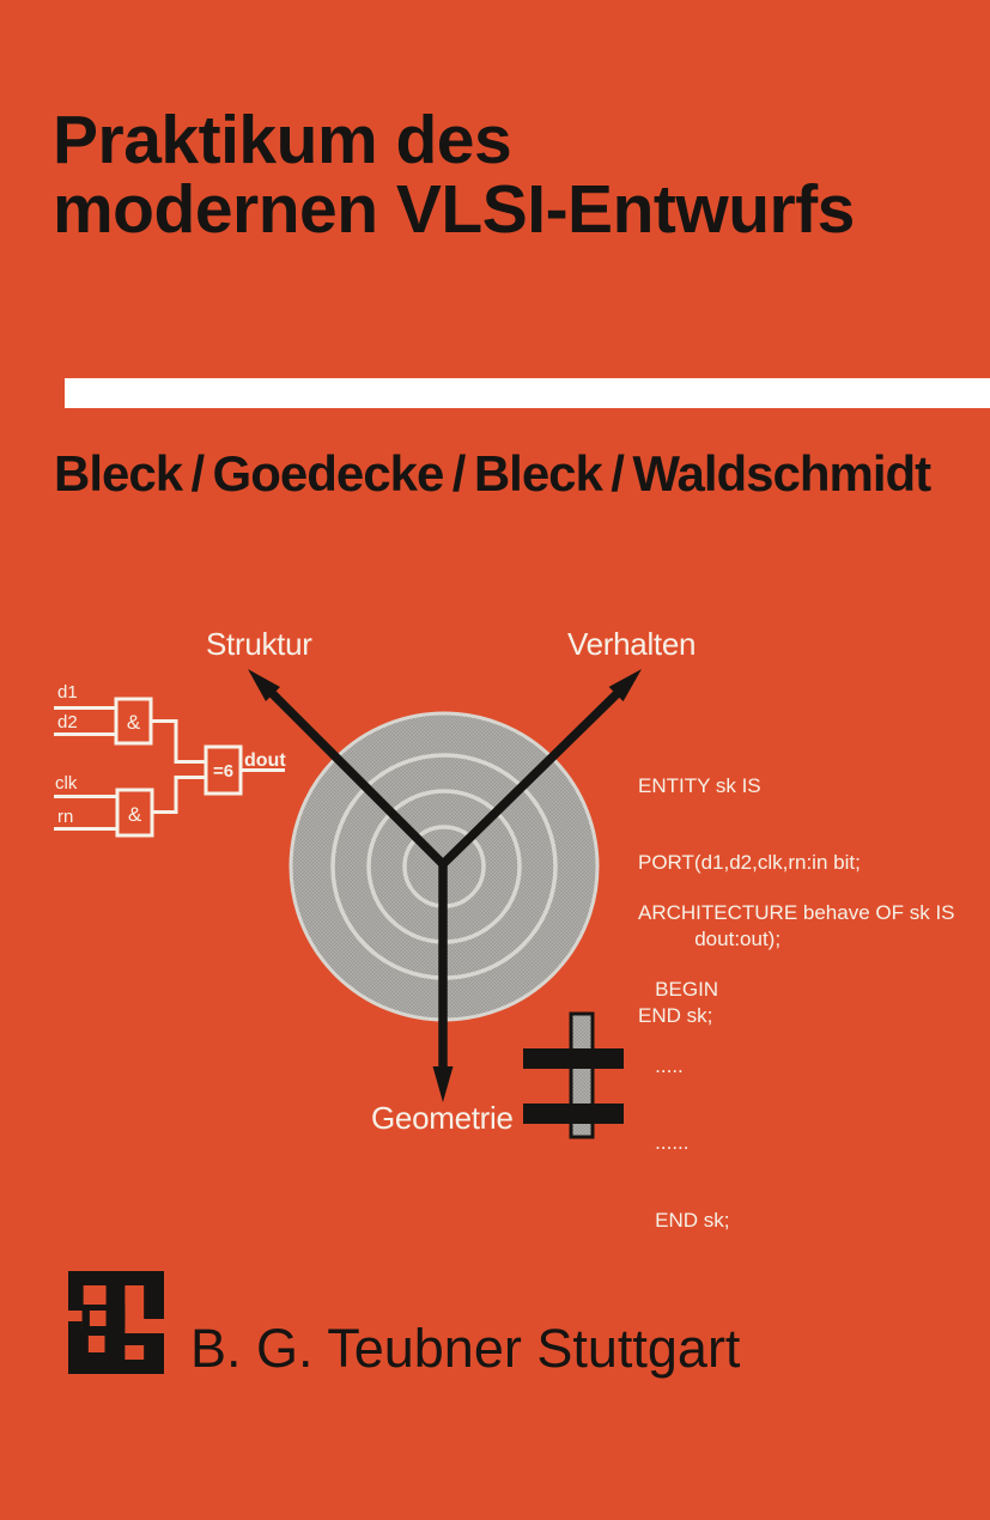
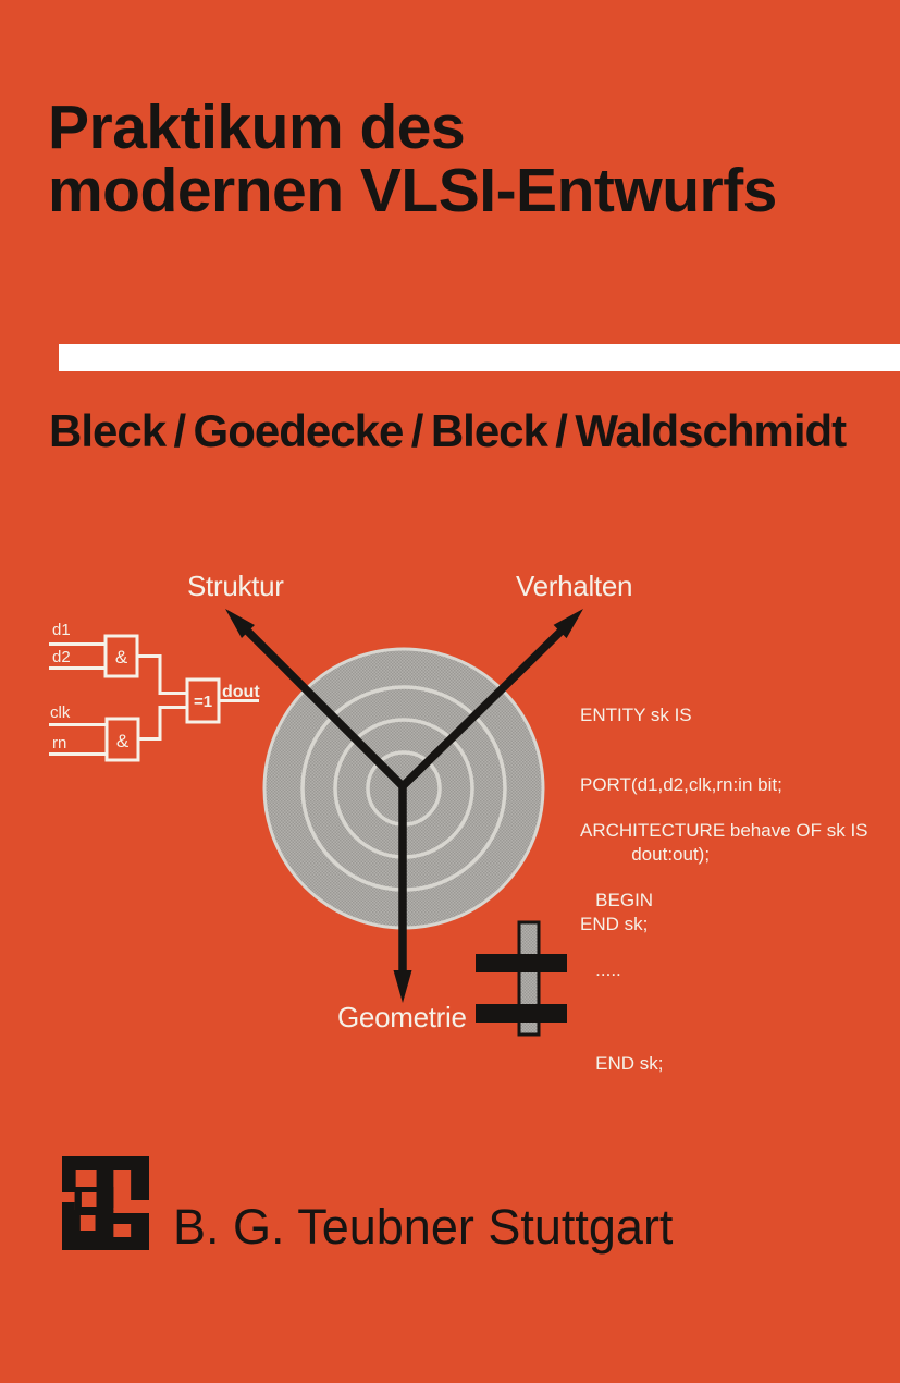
  Praktikum des
  modernen VLSI-Entwurfs
  Bleck / Goedecke / Bleck / Waldschmidt
  d1
  d2
  &
  clk
  rn
  &
- =6
+ =1
  dout
  Struktur
  Verhalten
  Geometrie
  ENTITY sk IS
  PORT(d1,d2,clk,rn:in bit;
  dout:out);
  END sk;
  ARCHITECTURE behave OF sk IS
  BEGIN
  .....
- ......
  END sk;
  B. G. Teubner Stuttgart
